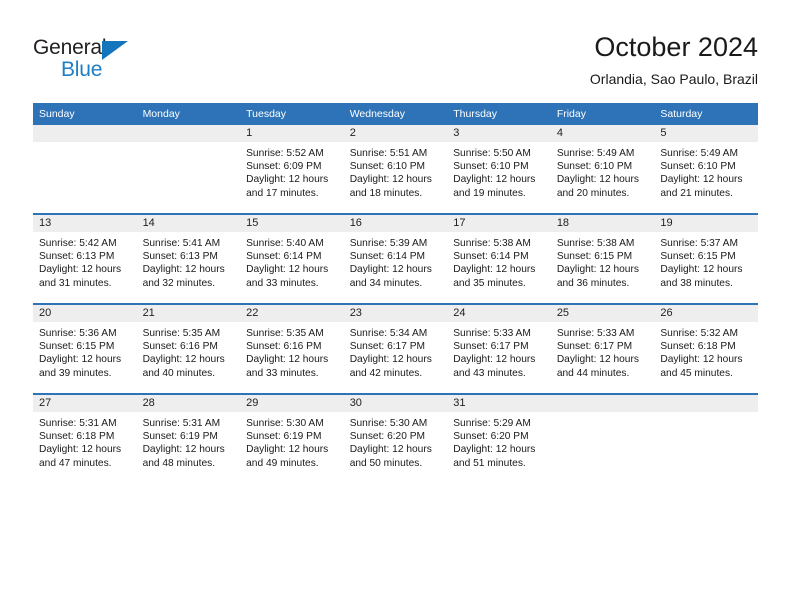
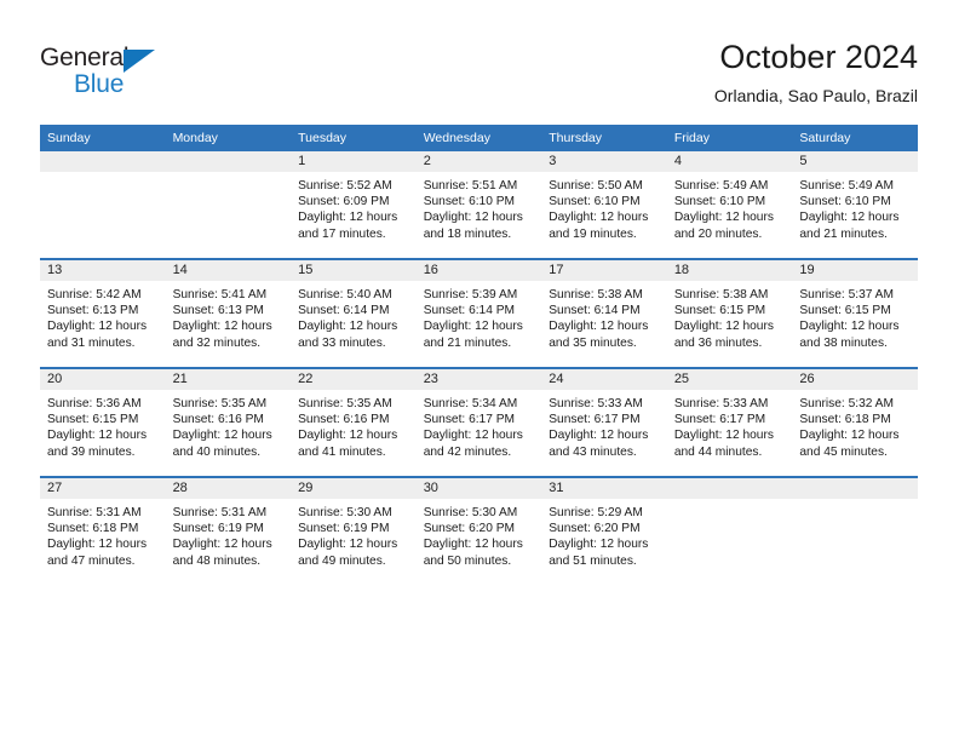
  General
  Blue
  October 2024
  Orlandia, Sao Paulo, Brazil
  Sunday	Monday	Tuesday	Wednesday	Thursday	Friday	Saturday
  		1Sunrise: 5:52 AMSunset: 6:09 PMDaylight: 12 hoursand 17 minutes.	2Sunrise: 5:51 AMSunset: 6:10 PMDaylight: 12 hoursand 18 minutes.	3Sunrise: 5:50 AMSunset: 6:10 PMDaylight: 12 hoursand 19 minutes.	4Sunrise: 5:49 AMSunset: 6:10 PMDaylight: 12 hoursand 20 minutes.	5Sunrise: 5:49 AMSunset: 6:10 PMDaylight: 12 hoursand 21 minutes.
- 13Sunrise: 5:42 AMSunset: 6:13 PMDaylight: 12 hoursand 31 minutes.	14Sunrise: 5:41 AMSunset: 6:13 PMDaylight: 12 hoursand 32 minutes.	15Sunrise: 5:40 AMSunset: 6:14 PMDaylight: 12 hoursand 33 minutes.	16Sunrise: 5:39 AMSunset: 6:14 PMDaylight: 12 hoursand 34 minutes.	17Sunrise: 5:38 AMSunset: 6:14 PMDaylight: 12 hoursand 35 minutes.	18Sunrise: 5:38 AMSunset: 6:15 PMDaylight: 12 hoursand 36 minutes.	19Sunrise: 5:37 AMSunset: 6:15 PMDaylight: 12 hoursand 38 minutes.
+ 13Sunrise: 5:42 AMSunset: 6:13 PMDaylight: 12 hoursand 31 minutes.	14Sunrise: 5:41 AMSunset: 6:13 PMDaylight: 12 hoursand 32 minutes.	15Sunrise: 5:40 AMSunset: 6:14 PMDaylight: 12 hoursand 33 minutes.	16Sunrise: 5:39 AMSunset: 6:14 PMDaylight: 12 hoursand 21 minutes.	17Sunrise: 5:38 AMSunset: 6:14 PMDaylight: 12 hoursand 35 minutes.	18Sunrise: 5:38 AMSunset: 6:15 PMDaylight: 12 hoursand 36 minutes.	19Sunrise: 5:37 AMSunset: 6:15 PMDaylight: 12 hoursand 38 minutes.
- 20Sunrise: 5:36 AMSunset: 6:15 PMDaylight: 12 hoursand 39 minutes.	21Sunrise: 5:35 AMSunset: 6:16 PMDaylight: 12 hoursand 40 minutes.	22Sunrise: 5:35 AMSunset: 6:16 PMDaylight: 12 hoursand 33 minutes.	23Sunrise: 5:34 AMSunset: 6:17 PMDaylight: 12 hoursand 42 minutes.	24Sunrise: 5:33 AMSunset: 6:17 PMDaylight: 12 hoursand 43 minutes.	25Sunrise: 5:33 AMSunset: 6:17 PMDaylight: 12 hoursand 44 minutes.	26Sunrise: 5:32 AMSunset: 6:18 PMDaylight: 12 hoursand 45 minutes.
+ 20Sunrise: 5:36 AMSunset: 6:15 PMDaylight: 12 hoursand 39 minutes.	21Sunrise: 5:35 AMSunset: 6:16 PMDaylight: 12 hoursand 40 minutes.	22Sunrise: 5:35 AMSunset: 6:16 PMDaylight: 12 hoursand 41 minutes.	23Sunrise: 5:34 AMSunset: 6:17 PMDaylight: 12 hoursand 42 minutes.	24Sunrise: 5:33 AMSunset: 6:17 PMDaylight: 12 hoursand 43 minutes.	25Sunrise: 5:33 AMSunset: 6:17 PMDaylight: 12 hoursand 44 minutes.	26Sunrise: 5:32 AMSunset: 6:18 PMDaylight: 12 hoursand 45 minutes.
  27Sunrise: 5:31 AMSunset: 6:18 PMDaylight: 12 hoursand 47 minutes.	28Sunrise: 5:31 AMSunset: 6:19 PMDaylight: 12 hoursand 48 minutes.	29Sunrise: 5:30 AMSunset: 6:19 PMDaylight: 12 hoursand 49 minutes.	30Sunrise: 5:30 AMSunset: 6:20 PMDaylight: 12 hoursand 50 minutes.	31Sunrise: 5:29 AMSunset: 6:20 PMDaylight: 12 hoursand 51 minutes.
